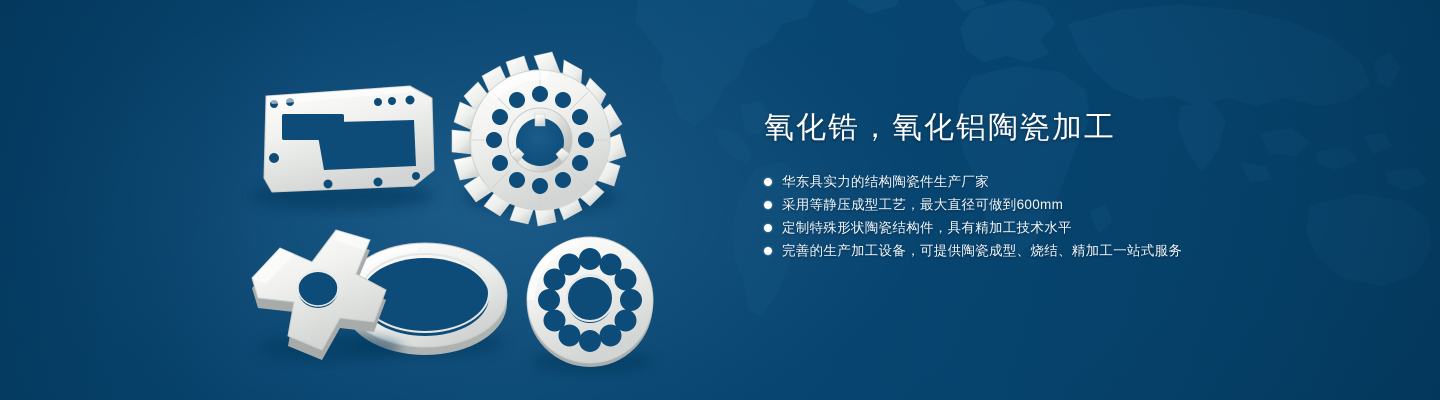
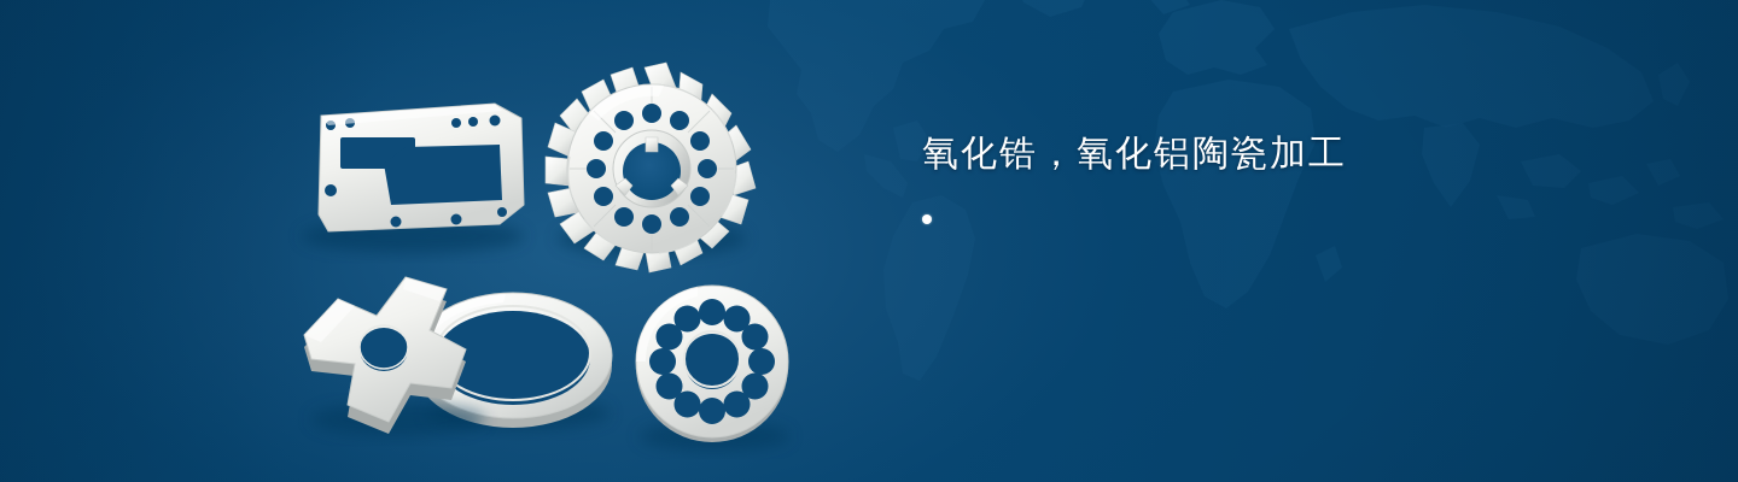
  氧化锆，氧化铝陶瓷加工
- 华东具实力的结构陶瓷件生产厂家
- 采用等静压成型工艺，最大直径可做到600mm
- 定制特殊形状陶瓷结构件，具有精加工技术水平
- 完善的生产加工设备，可提供陶瓷成型、烧结、精加工一站式服务
